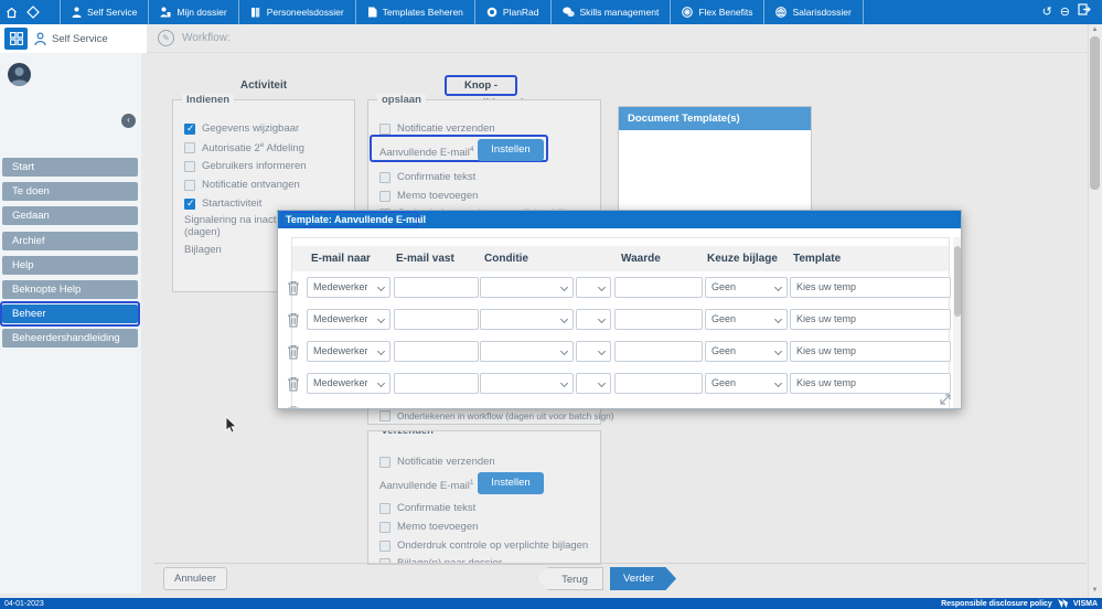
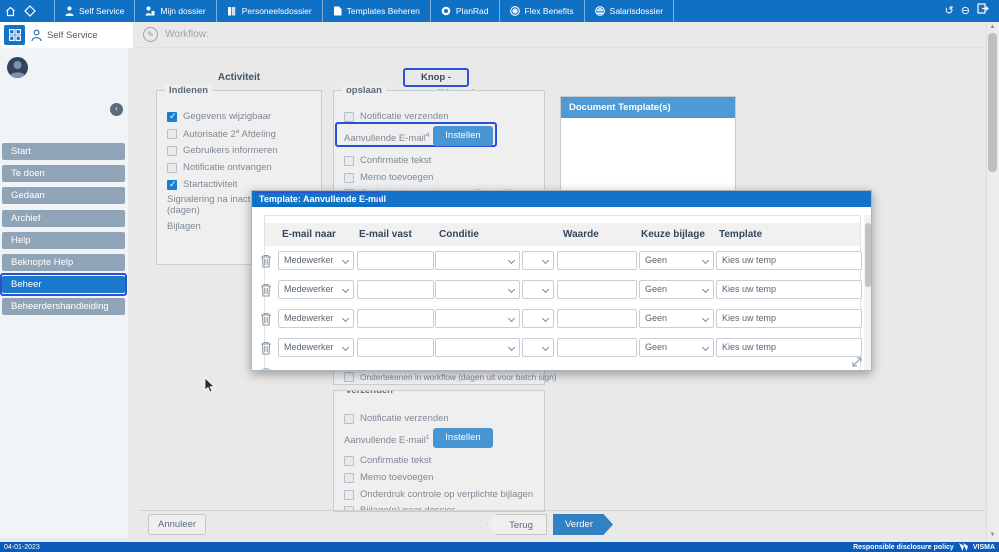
  Self Service
  Mijn dossier
  Personeelsdossier
  Templates Beheren
  PlanRad
- Skills management
  Flex Benefits
  Salarisdossier
  ↺
  ⊖
  Self Service
  ✎
  Workflow:
  ‹
  Start
  Te doen
  Gedaan
  Archief
  Help
  Beknopte Help
  Beheer
  Beheerdershandleiding
  Activiteit
  Indienen
  Gegevens wijzigbaar
  Autorisatie 2 Afdeling
  Gebruikers informeren
  Notificatie ontvangen
  Startactiviteit
  Signalering na inact
  (dagen)
  Bijlagen
  opslaan
  Notificatie verzenden
  Aanvullende E-mail
  Instellen
  Confirmatie tekst
  Memo toevoegen
  Ondertekenen in workflow (dagen uit voor batch sign)
  Document Template(s)
  verzenden
  Notificatie verzenden
  Aanvullende E-mail
  Instellen
  Confirmatie tekst
  Memo toevoegen
  Onderdruk controle op verplichte bijlagen
  Bijlage(n) naar dossier
  Template: Aanvullende E-mail
  E-mail naar
  E-mail vast
  Conditie
  Waarde
  Keuze bijlage
  Template
  Medewerker
  Geen
  Kies uw temp
  Medewerker
  Geen
  Kies uw temp
  Medewerker
  Geen
  Kies uw temp
  Medewerker
  Geen
  Kies uw temp
  Annuleer
  Terug
  Verder
